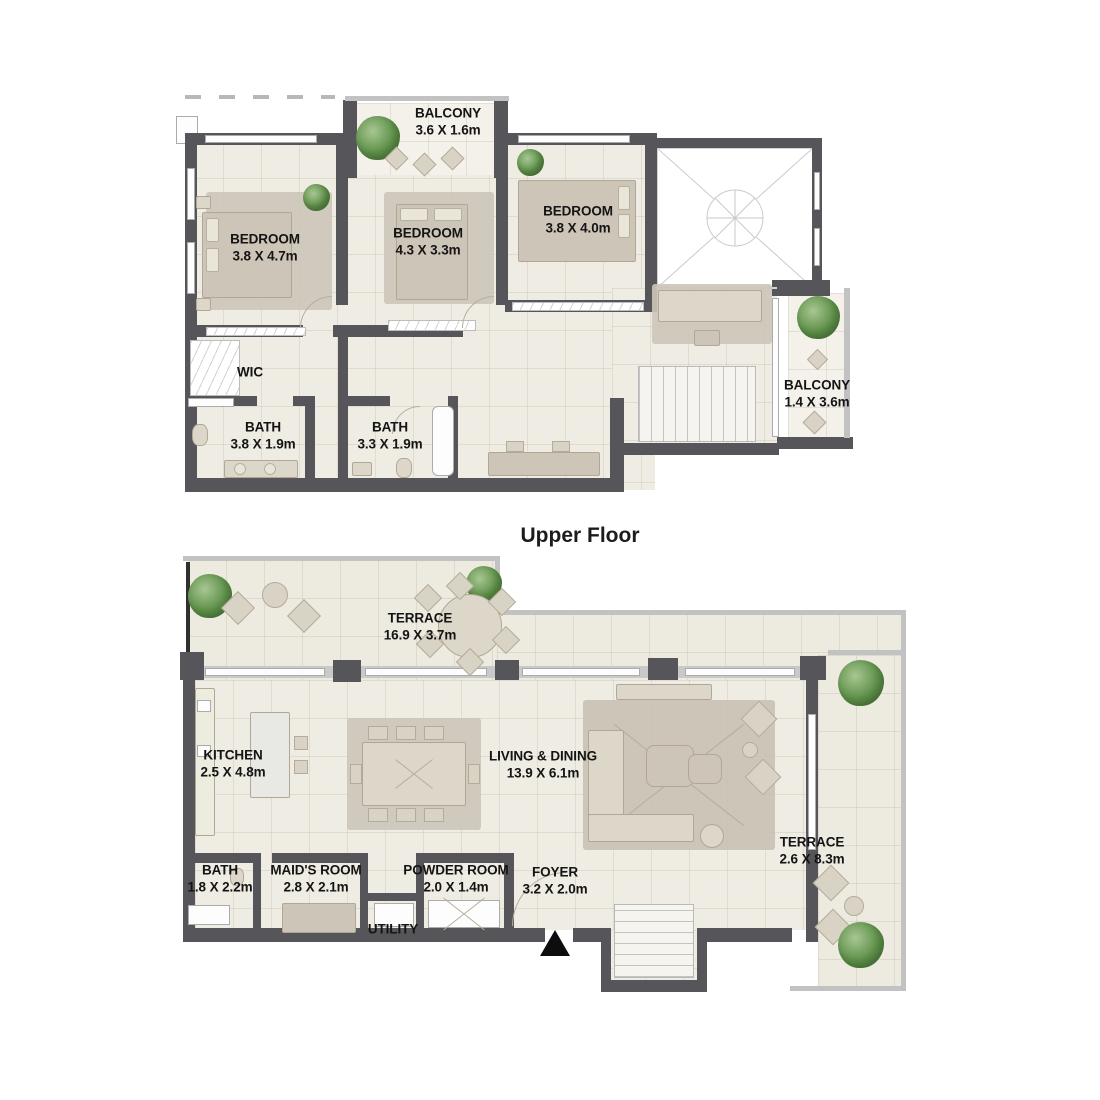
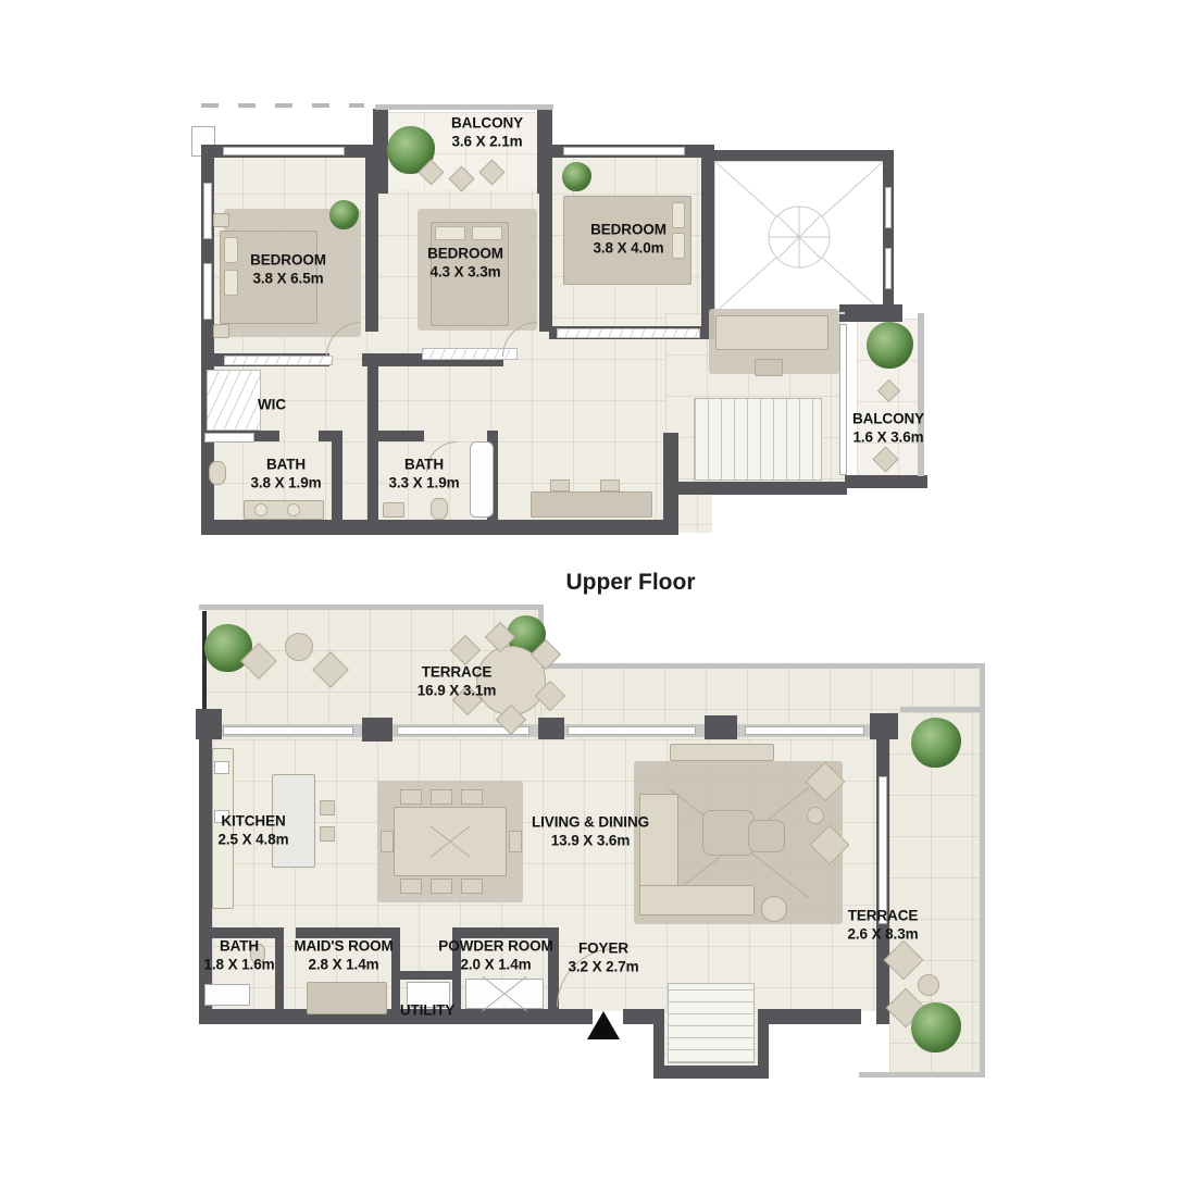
  BEDROOM
- 3.8 X 4.7m
+ 3.8 X 6.5m
  BEDROOM
  4.3 X 3.3m
  BEDROOM
  3.8 X 4.0m
  BALCONY
- 3.6 X 1.6m
+ 3.6 X 2.1m
  BALCONY
- 1.4 X 3.6m
+ 1.6 X 3.6m
  WIC
  BATH
  3.8 X 1.9m
  BATH
  3.3 X 1.9m
  Upper Floor
  TERRACE
- 16.9 X 3.7m
+ 16.9 X 3.1m
  KITCHEN
  2.5 X 4.8m
  LIVING & DINING
- 13.9 X 6.1m
+ 13.9 X 3.6m
  TERRACE
  2.6 X 8.3m
  BATH
- 1.8 X 2.2m
+ 1.8 X 1.6m
  MAID'S ROOM
- 2.8 X 2.1m
+ 2.8 X 1.4m
  POWDER ROOM
  2.0 X 1.4m
  FOYER
- 3.2 X 2.0m
+ 3.2 X 2.7m
  UTILITY
